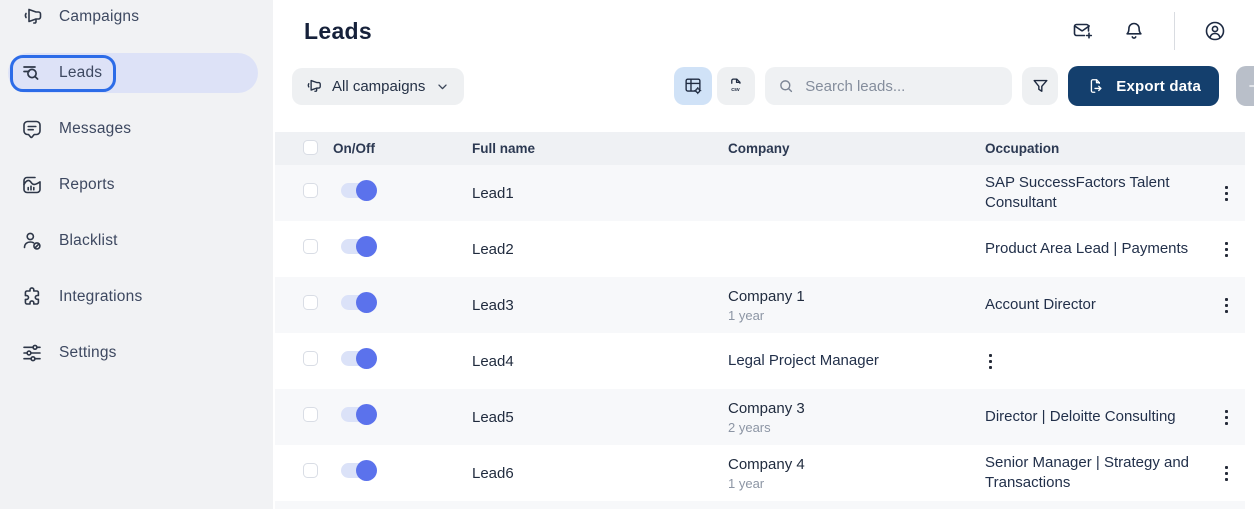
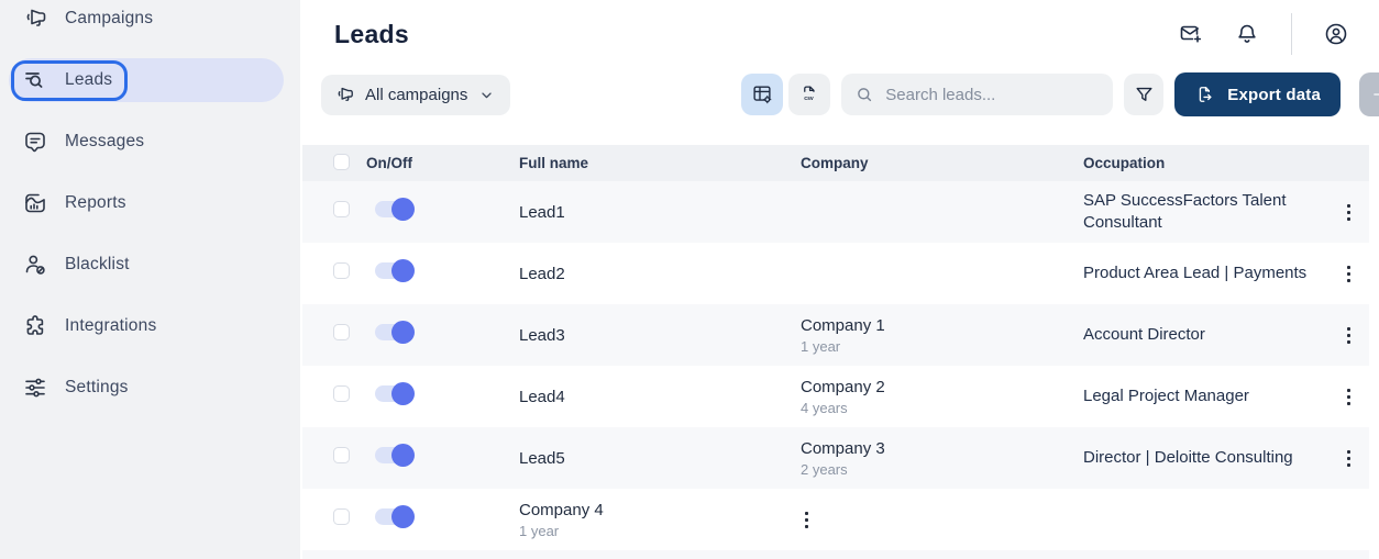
  Campaigns
  Leads
  Messages
  Reports
  Blacklist
  Integrations
  Settings
  Leads
  All campaigns
  Search leads...
  Export data
  On/Off
  Full name
  Company
  Occupation
  Lead1
  SAP SuccessFactors Talent Consultant
  Lead2
  Product Area Lead | Payments
  Lead3
  Company 1
  1 year
  Account Director
  Lead4
+ Company 2
+ 4 years
  Legal Project Manager
  Lead5
  Company 3
  2 years
  Director | Deloitte Consulting
- Lead6
  Company 4
  1 year
- Senior Manager | Strategy and Transactions
